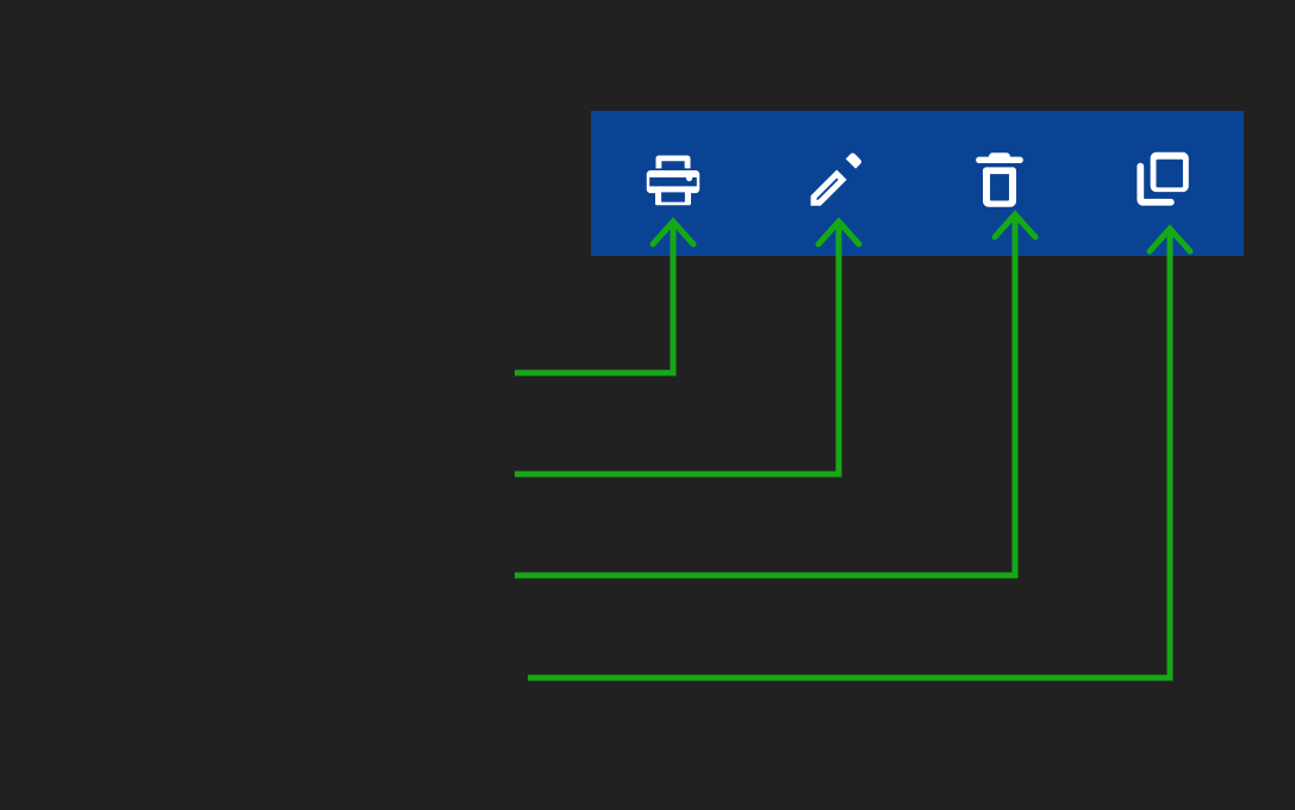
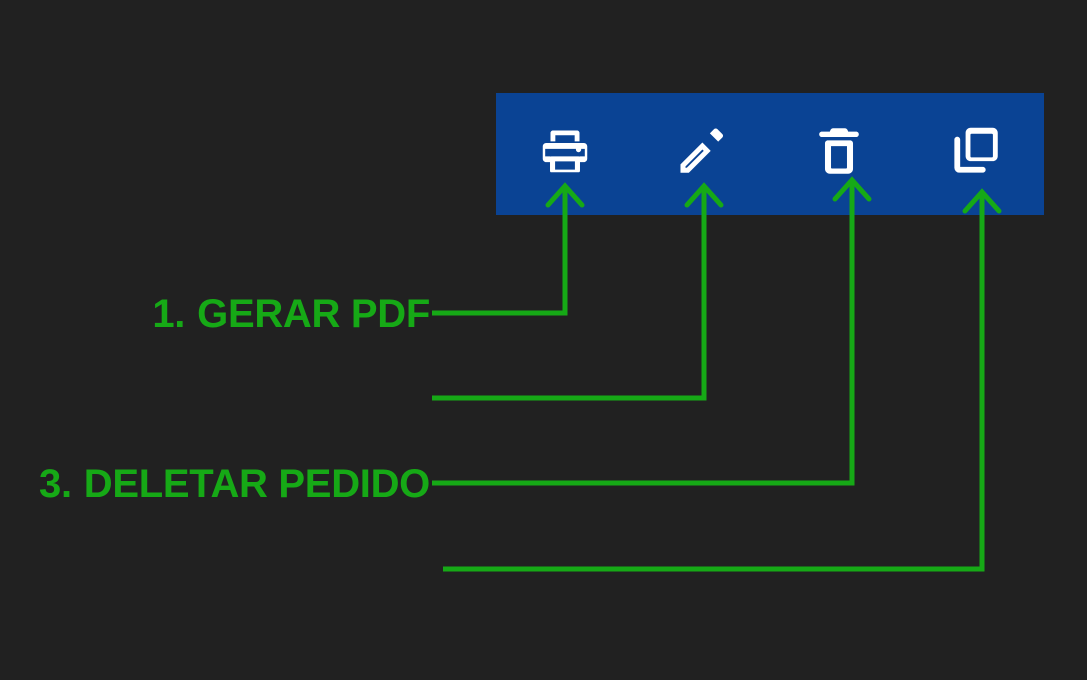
+ 1. GERAR PDF
+ 3. DELETAR PEDIDO
